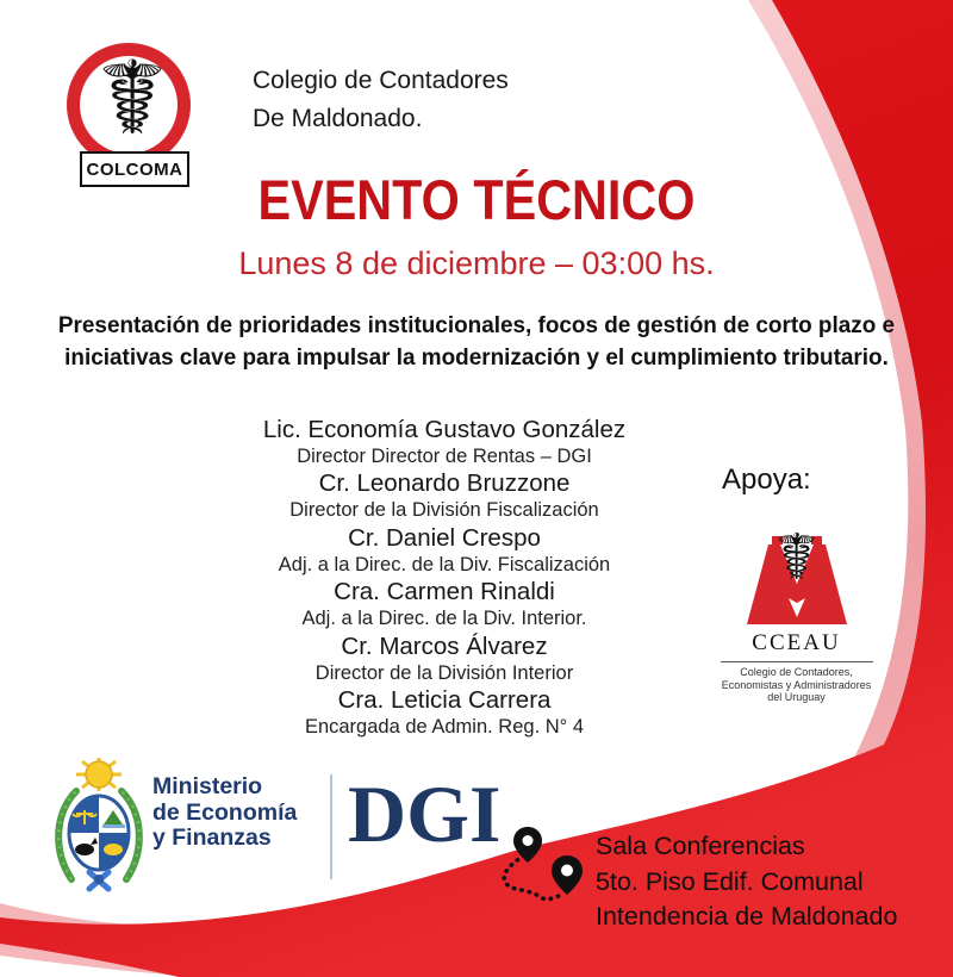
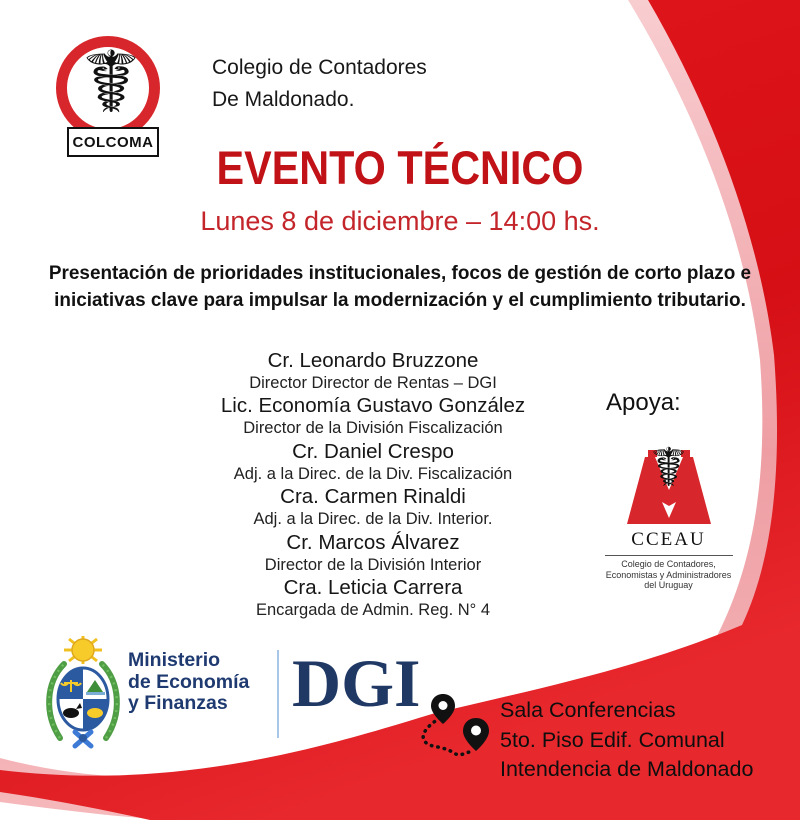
  ☤
  COLCOMA
  Colegio de Contadores
  De Maldonado.
  EVENTO TÉCNICO
- Lunes 8 de diciembre – 03:00 hs.
+ Lunes 8 de diciembre – 14:00 hs.
  Presentación de prioridades institucionales, focos de gestión de corto plazo e
  iniciativas clave para impulsar la modernización y el cumplimiento tributario.
- Lic. Economía Gustavo González
+ Cr. Leonardo Bruzzone
  Director Director de Rentas – DGI
- Cr. Leonardo Bruzzone
+ Lic. Economía Gustavo González
  Director de la División Fiscalización
  Cr. Daniel Crespo
  Adj. a la Direc. de la Div. Fiscalización
  Cra. Carmen Rinaldi
  Adj. a la Direc. de la Div. Interior.
  Cr. Marcos Álvarez
  Director de la División Interior
  Cra. Leticia Carrera
  Encargada de Admin. Reg. N° 4
  Apoya:
  ☤
  CCEAU
  Colegio de Contadores,
  Economistas y Administradores
  del Uruguay
  Ministerio
  de Economía
  y Finanzas
  DGI
  Sala Conferencias
  5to. Piso Edif. Comunal
  Intendencia de Maldonado
